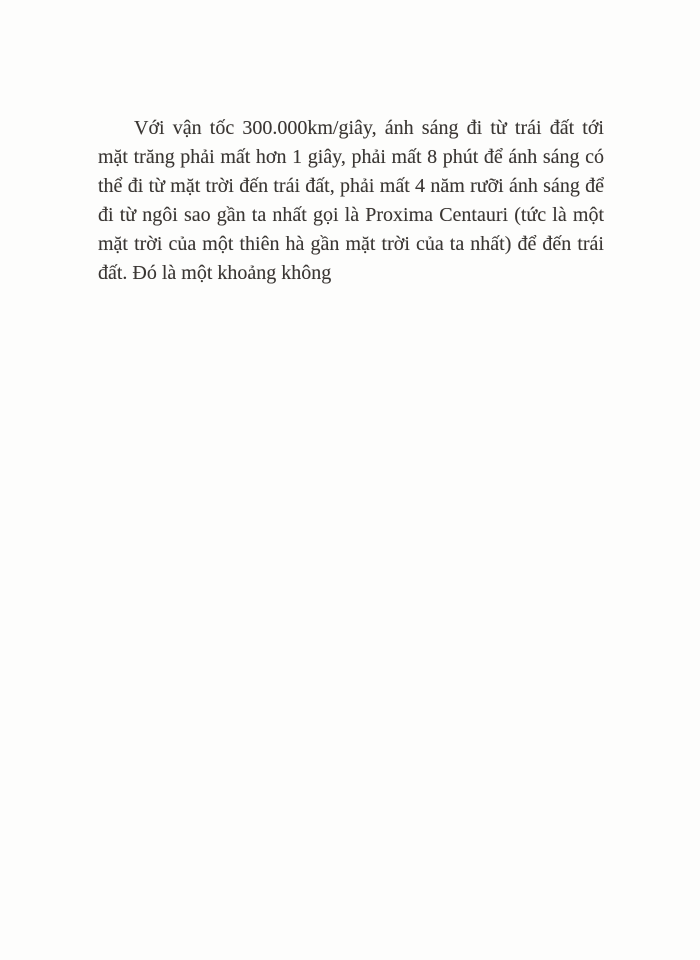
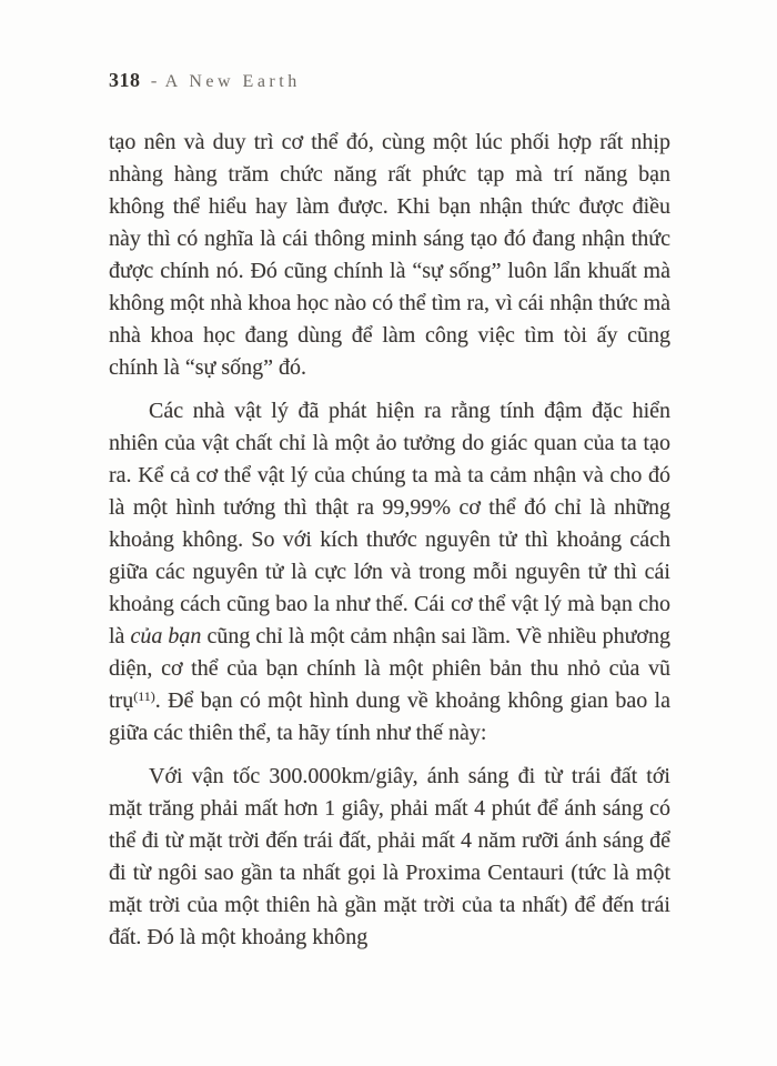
+ 318 - A New Earth
+ tạo nên và duy trì cơ thể đó, cùng một lúc phối hợp rất nhịp nhàng hàng trăm chức năng rất phức tạp mà trí năng bạn không thể hiểu hay làm được. Khi bạn nhận thức được điều này thì có nghĩa là cái thông minh sáng tạo đó đang nhận thức được chính nó. Đó cũng chính là “sự sống” luôn lẩn khuất mà không một nhà khoa học nào có thể tìm ra, vì cái nhận thức mà nhà khoa học đang dùng để làm công việc tìm tòi ấy cũng chính là “sự sống” đó.
+ Các nhà vật lý đã phát hiện ra rằng tính đậm đặc hiển nhiên của vật chất chỉ là một ảo tưởng do giác quan của ta tạo ra. Kể cả cơ thể vật lý của chúng ta mà ta cảm nhận và cho đó là một hình tướng thì thật ra 99,99% cơ thể đó chỉ là những khoảng không. So với kích thước nguyên tử thì khoảng cách giữa các nguyên tử là cực lớn và trong mỗi nguyên tử thì cái khoảng cách cũng bao la như thế. Cái cơ thể vật lý mà bạn cho là của bạn cũng chỉ là một cảm nhận sai lầm. Về nhiều phương diện, cơ thể của bạn chính là một phiên bản thu nhỏ của vũ trụ(11). Để bạn có một hình dung về khoảng không gian bao la giữa các thiên thể, ta hãy tính như thế này:
- Với vận tốc 300.000km/giây, ánh sáng đi từ trái đất tới mặt trăng phải mất hơn 1 giây, phải mất 8 phút để ánh sáng có thể đi từ mặt trời đến trái đất, phải mất 4 năm rưỡi ánh sáng để đi từ ngôi sao gần ta nhất gọi là Proxima Centauri (tức là một mặt trời của một thiên hà gần mặt trời của ta nhất) để đến trái đất. Đó là một khoảng không
+ Với vận tốc 300.000km/giây, ánh sáng đi từ trái đất tới mặt trăng phải mất hơn 1 giây, phải mất 4 phút để ánh sáng có thể đi từ mặt trời đến trái đất, phải mất 4 năm rưỡi ánh sáng để đi từ ngôi sao gần ta nhất gọi là Proxima Centauri (tức là một mặt trời của một thiên hà gần mặt trời của ta nhất) để đến trái đất. Đó là một khoảng không
